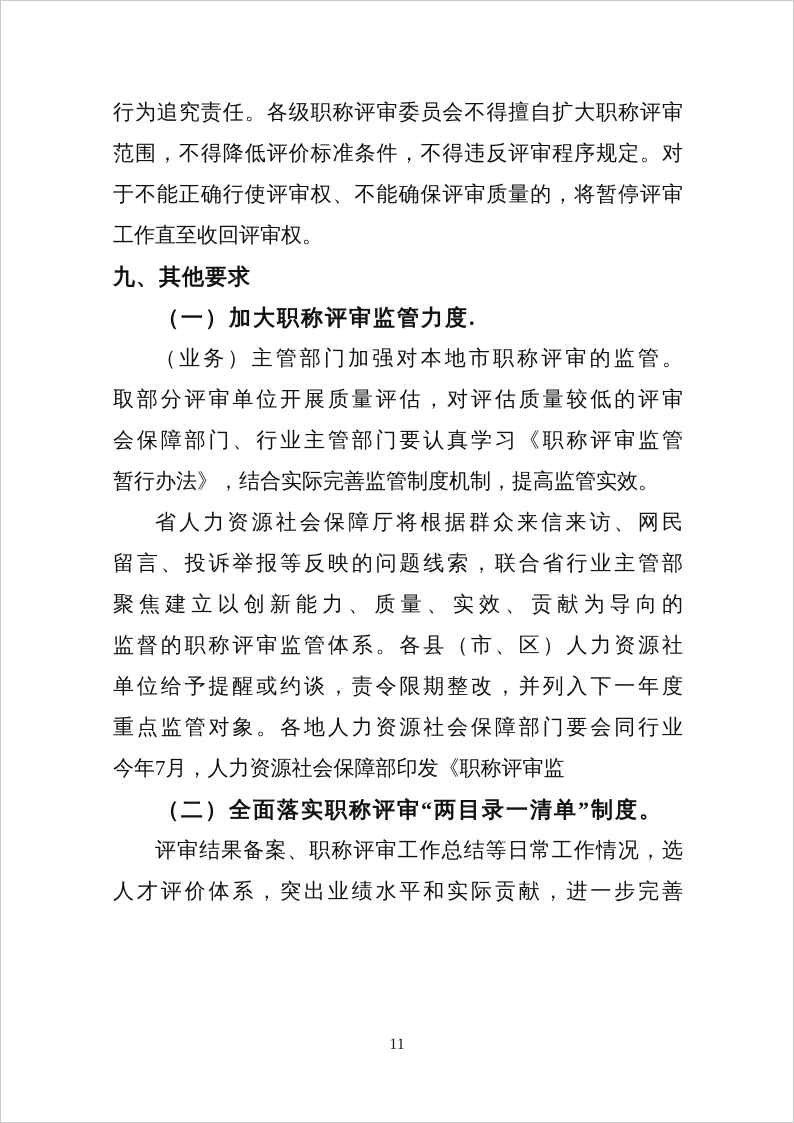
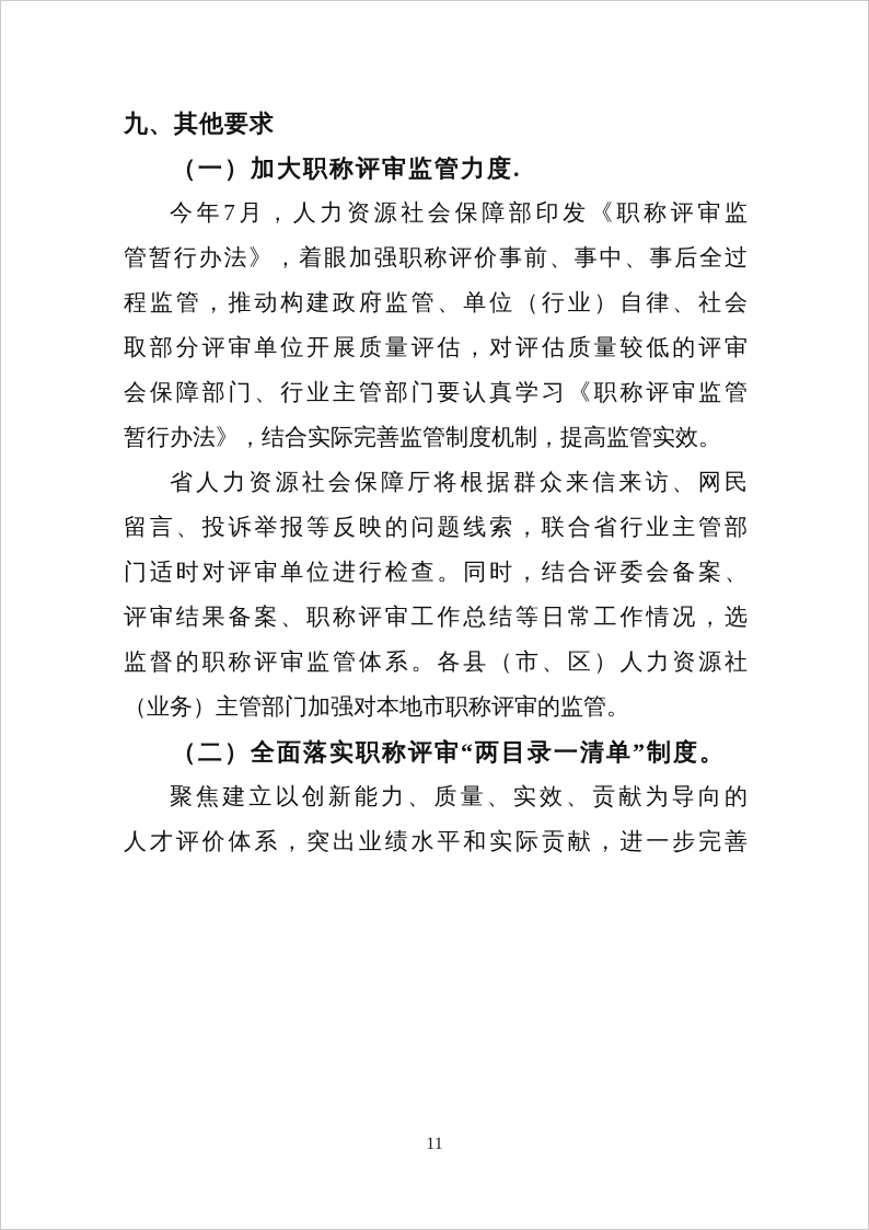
- 行为追究责任。各级职称评审委员会不得擅自扩大职称评审
- 范围，不得降低评价标准条件，不得违反评审程序规定。对
- 于不能正确行使评审权、不能确保评审质量的，将暂停评审
- 工作直至收回评审权。
  九、其他要求
  （一）加大职称评审监管力度.
- （业务）主管部门加强对本地市职称评审的监管。
+ 今年7月，人力资源社会保障部印发《职称评审监
+ 管暂行办法》，着眼加强职称评价事前、事中、事后全过
+ 程监管，推动构建政府监管、单位（行业）自律、社会
  取部分评审单位开展质量评估，对评估质量较低的评审
  会保障部门、行业主管部门要认真学习《职称评审监管
  暂行办法》，结合实际完善监管制度机制，提高监管实效。
  省人力资源社会保障厅将根据群众来信来访、网民
  留言、投诉举报等反映的问题线索，联合省行业主管部
+ 门适时对评审单位进行检查。同时，结合评委会备案、
- 聚焦建立以创新能力、质量、实效、贡献为导向的
+ 评审结果备案、职称评审工作总结等日常工作情况，选
  监督的职称评审监管体系。各县（市、区）人力资源社
- 单位给予提醒或约谈，责令限期整改，并列入下一年度
- 重点监管对象。各地人力资源社会保障部门要会同行业
- 今年7月，人力资源社会保障部印发《职称评审监
+ （业务）主管部门加强对本地市职称评审的监管。
  （二）全面落实职称评审“两目录一清单”制度。
- 评审结果备案、职称评审工作总结等日常工作情况，选
+ 聚焦建立以创新能力、质量、实效、贡献为导向的
  人才评价体系，突出业绩水平和实际贡献，进一步完善
  11
